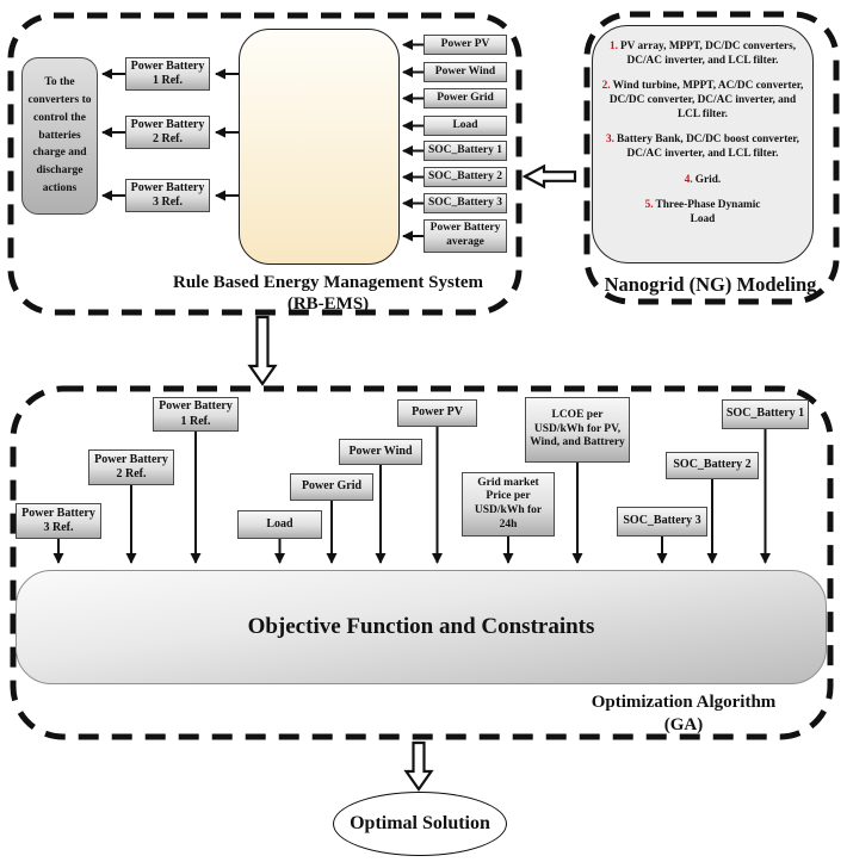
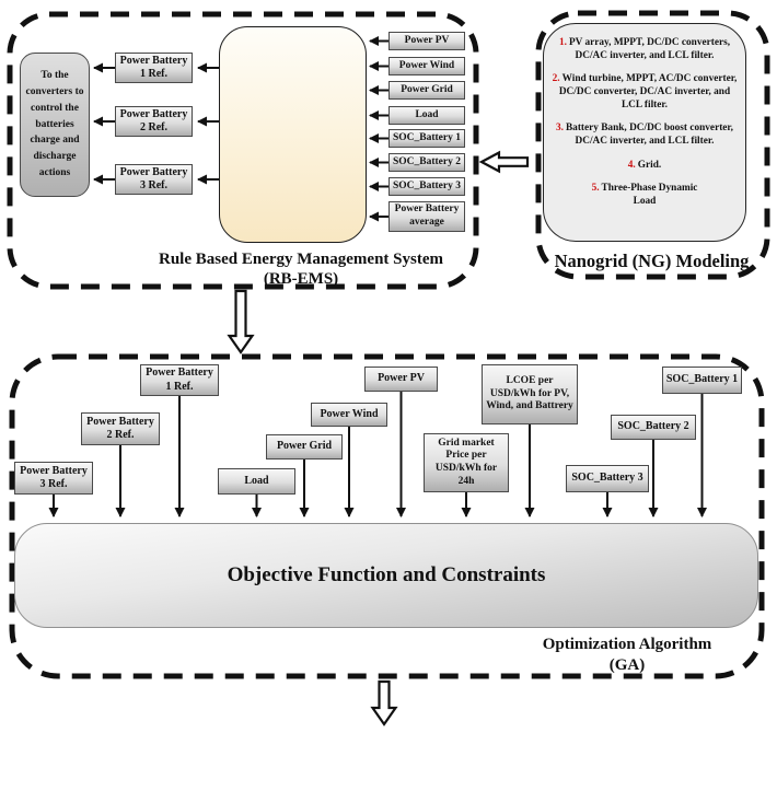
  To the converters to control the batteries charge and discharge actions
  Power Battery 1 Ref.
  Power Battery 2 Ref.
  Power Battery 3 Ref.
  Power PV
  Power Wind
  Power Grid
  Load
  SOC_Battery 1
  SOC_Battery 2
  SOC_Battery 3
  Power Battery average
  Rule Based Energy Management System
  (RB-EMS)
  1. PV array, MPPT, DC/DC converters, DC/AC inverter, and LCL filter.
  2. Wind turbine, MPPT, AC/DC converter, DC/DC converter, DC/AC inverter, and LCL filter.
  3. Battery Bank, DC/DC boost converter, DC/AC inverter, and LCL filter.
  4. Grid.
  5. Three-Phase Dynamic Load
  Nanogrid (NG) Modeling
  Power Battery 3 Ref.
  Power Battery 2 Ref.
  Power Battery 1 Ref.
  Load
  Power Grid
  Power Wind
  Power PV
  Grid market Price per USD/kWh for 24h
  LCOE per USD/kWh for PV, Wind, and Battrery
  SOC_Battery 3
  SOC_Battery 2
  SOC_Battery 1
  Objective Function and Constraints
  Optimization Algorithm
  (GA)
- Optimal Solution
